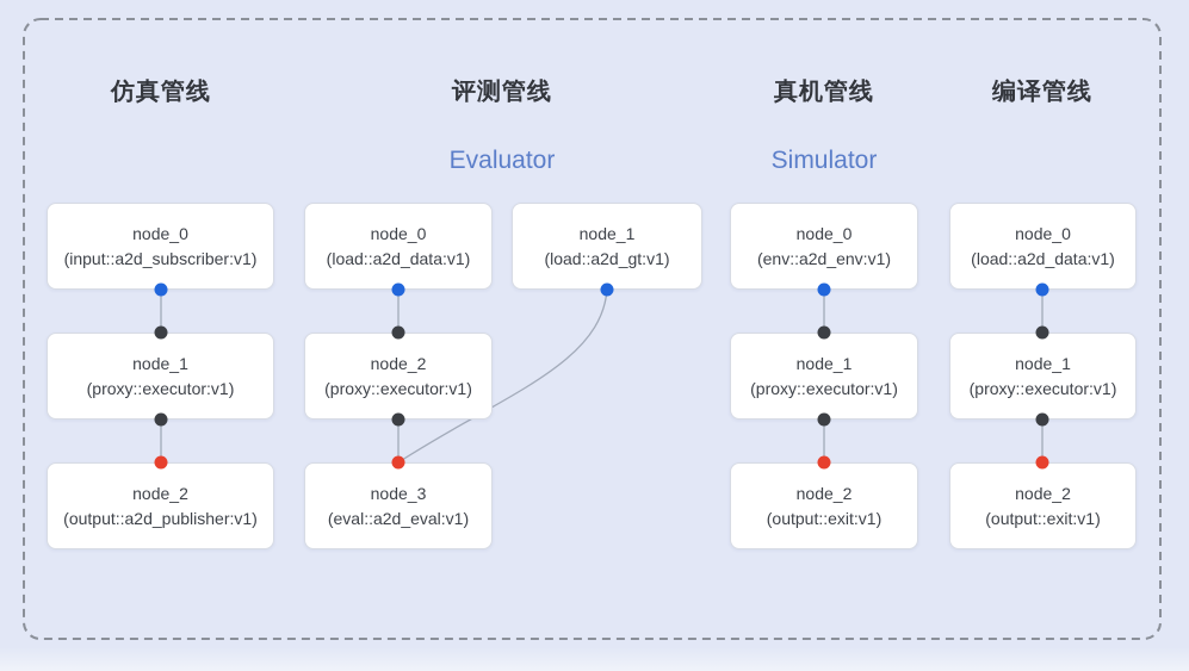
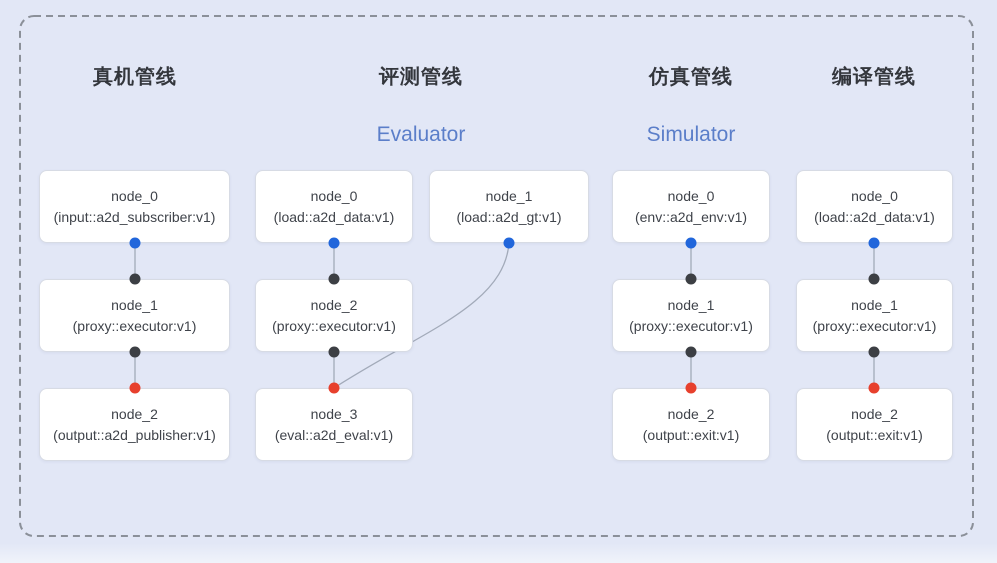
- 仿真管线
+ 真机管线
  评测管线
  Evaluator
- 真机管线
+ 仿真管线
  Simulator
  编译管线
  node_0
  (input::a2d_subscriber:v1)
  node_1
  (proxy::executor:v1)
  node_2
  (output::a2d_publisher:v1)
  node_0
  (load::a2d_data:v1)
  node_1
  (load::a2d_gt:v1)
  node_2
  (proxy::executor:v1)
  node_3
  (eval::a2d_eval:v1)
  node_0
  (env::a2d_env:v1)
  node_1
  (proxy::executor:v1)
  node_2
  (output::exit:v1)
  node_0
  (load::a2d_data:v1)
  node_1
  (proxy::executor:v1)
  node_2
  (output::exit:v1)
